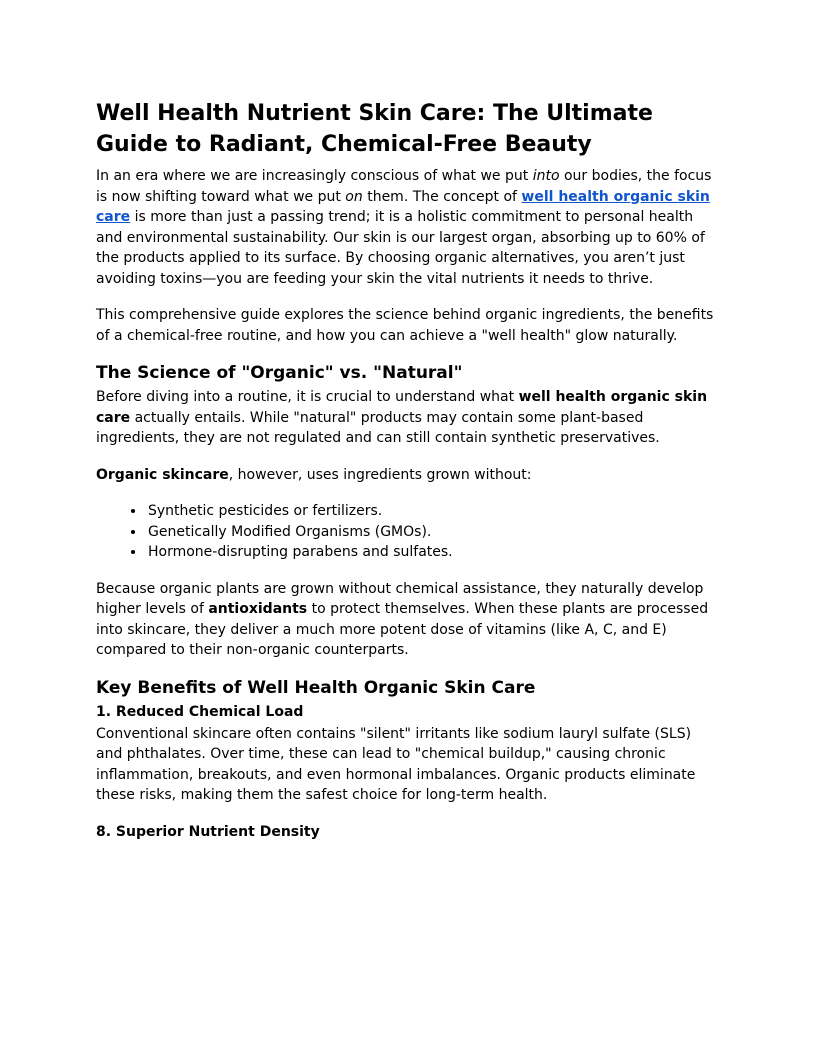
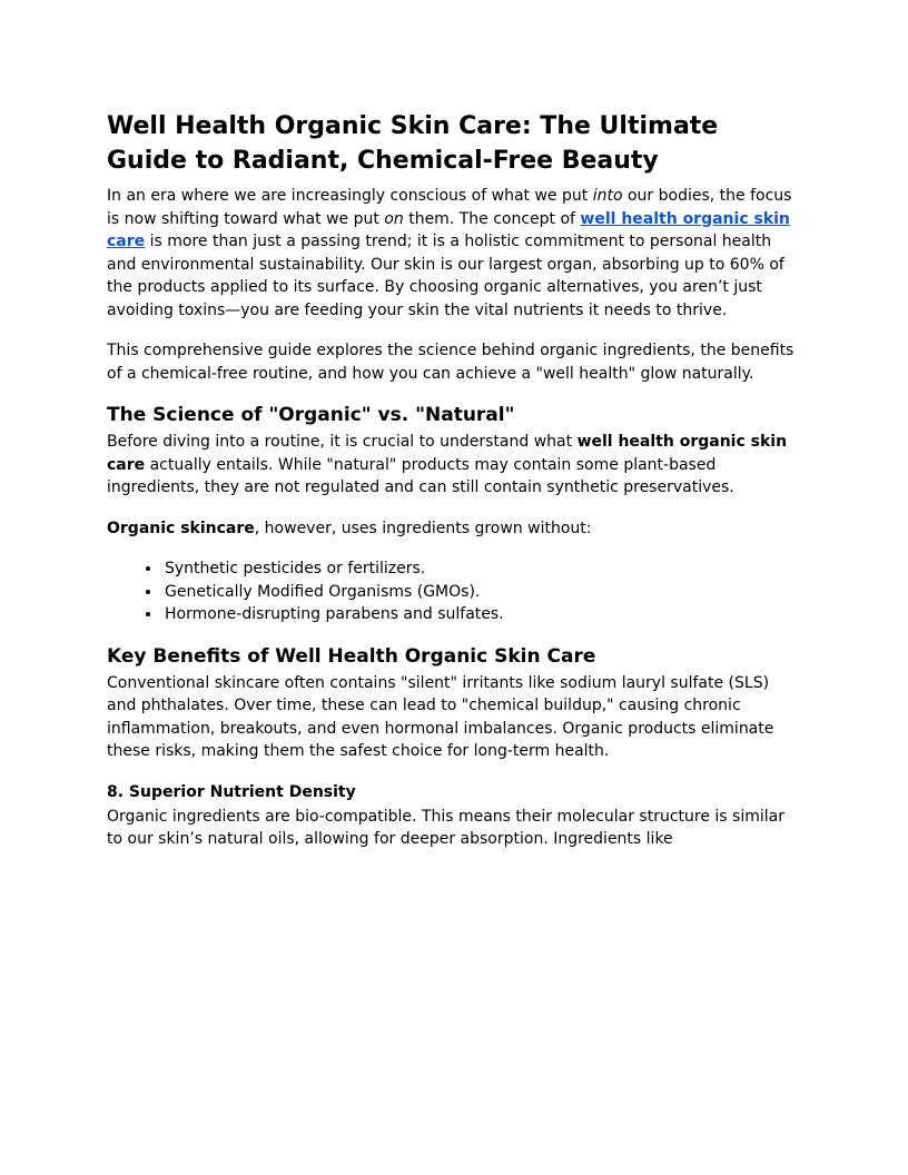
- Well Health Nutrient Skin Care: The Ultimate Guide to Radiant, Chemical-Free Beauty
+ Well Health Organic Skin Care: The Ultimate Guide to Radiant, Chemical-Free Beauty
  In an era where we are increasingly conscious of what we put into our bodies, the focus is now shifting toward what we put on them. The concept of well health organic skin care is more than just a passing trend; it is a holistic commitment to personal health and environmental sustainability. Our skin is our largest organ, absorbing up to 60% of the products applied to its surface. By choosing organic alternatives, you aren’t just avoiding toxins—you are feeding your skin the vital nutrients it needs to thrive.
  This comprehensive guide explores the science behind organic ingredients, the benefits of a chemical-free routine, and how you can achieve a "well health" glow naturally.
  The Science of "Organic" vs. "Natural"
  Before diving into a routine, it is crucial to understand what well health organic skin care actually entails. While "natural" products may contain some plant-based ingredients, they are not regulated and can still contain synthetic preservatives.
  Organic skincare, however, uses ingredients grown without:
  Synthetic pesticides or fertilizers.
  Genetically Modified Organisms (GMOs).
  Hormone-disrupting parabens and sulfates.
- Because organic plants are grown without chemical assistance, they naturally develop higher levels of antioxidants to protect themselves. When these plants are processed into skincare, they deliver a much more potent dose of vitamins (like A, C, and E) compared to their non-organic counterparts.
  Key Benefits of Well Health Organic Skin Care
- 1. Reduced Chemical Load
  Conventional skincare often contains "silent" irritants like sodium lauryl sulfate (SLS) and phthalates. Over time, these can lead to "chemical buildup," causing chronic inflammation, breakouts, and even hormonal imbalances. Organic products eliminate these risks, making them the safest choice for long-term health.
  8. Superior Nutrient Density
+ Organic ingredients are bio-compatible. This means their molecular structure is similar to our skin’s natural oils, allowing for deeper absorption. Ingredients like
